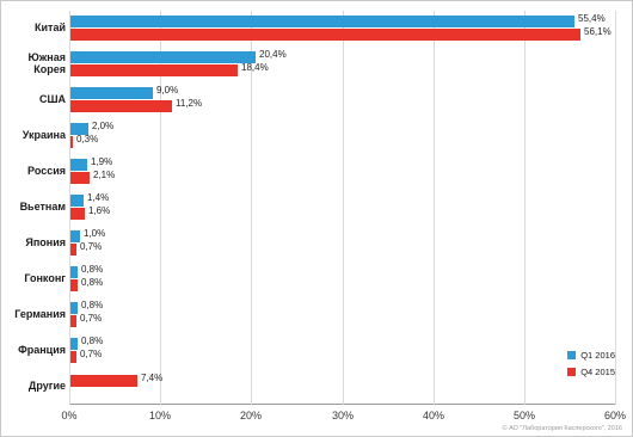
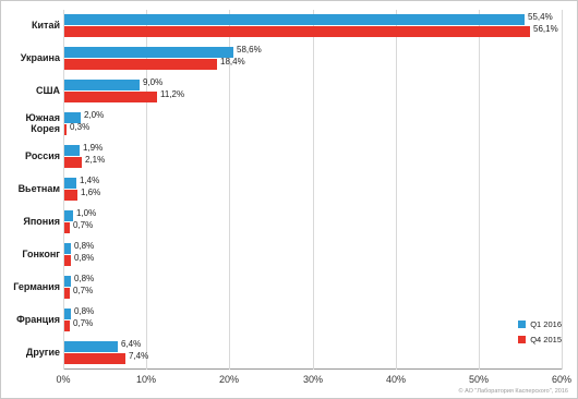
  Китай
- Южная Корея
+ Украина
  США
- Украина
+ Южная Корея
  Россия
  Вьетнам
  Япония
  Гонконг
  Германия
  Франция
  Другие
  55,4%
  56,1%
- 20,4%
+ 58,6%
  18,4%
  9,0%
  11,2%
  2,0%
  0,3%
  1,9%
  2,1%
  1,4%
  1,6%
  1,0%
  0,7%
  0,8%
  0,8%
  0,8%
  0,7%
  0,8%
  0,7%
+ 6,4%
  7,4%
  0%
  10%
  20%
  30%
  40%
  50%
  60%
  Q1 2016
  Q4 2015
